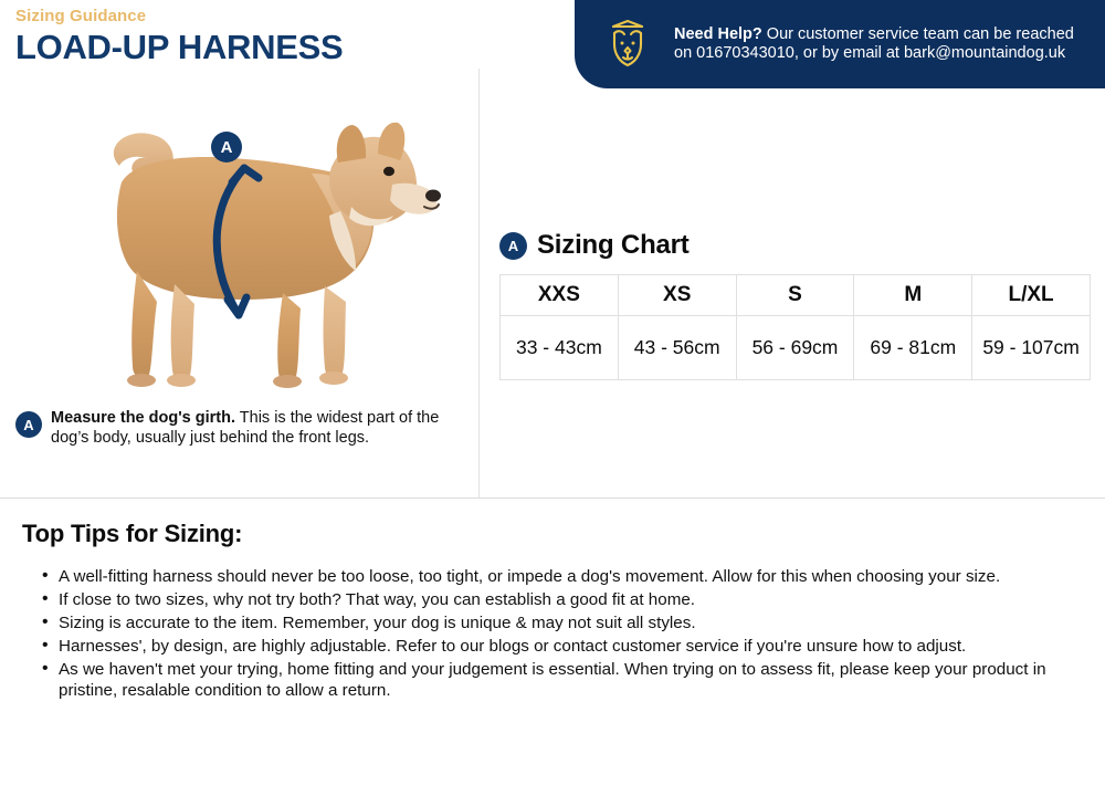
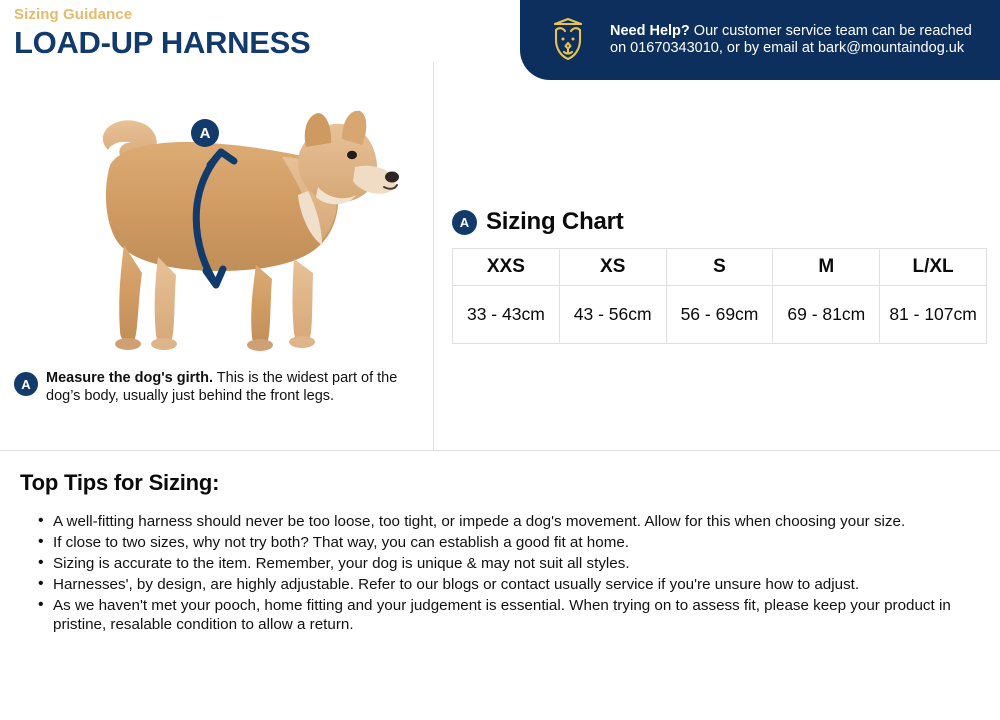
  Sizing Guidance
  LOAD-UP HARNESS
  Need Help? Our customer service team can be reached on 01670343010, or by email at bark@mountaindog.uk
  A
  A
  Measure the dog's girth. This is the widest part of the dog’s body, usually just behind the front legs.
  A
  Sizing Chart
  XXS	XS	S	M	L/XL
- 33 - 43cm	43 - 56cm	56 - 69cm	69 - 81cm	59 - 107cm
+ 33 - 43cm	43 - 56cm	56 - 69cm	69 - 81cm	81 - 107cm
  Top Tips for Sizing:
  A well-fitting harness should never be too loose, too tight, or impede a dog's movement. Allow for this when choosing your size.
  If close to two sizes, why not try both? That way, you can establish a good fit at home.
  Sizing is accurate to the item. Remember, your dog is unique & may not suit all styles.
- Harnesses', by design, are highly adjustable. Refer to our blogs or contact customer service if you're unsure how to adjust.
+ Harnesses', by design, are highly adjustable. Refer to our blogs or contact usually service if you're unsure how to adjust.
- As we haven't met your trying, home fitting and your judgement is essential. When trying on to assess fit, please keep your product in pristine, resalable condition to allow a return.
+ As we haven't met your pooch, home fitting and your judgement is essential. When trying on to assess fit, please keep your product in pristine, resalable condition to allow a return.
